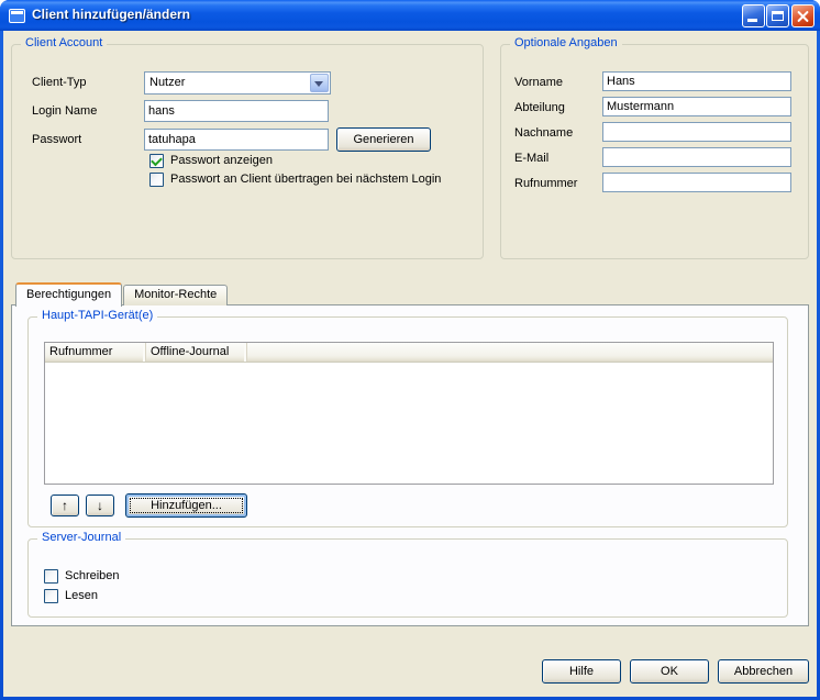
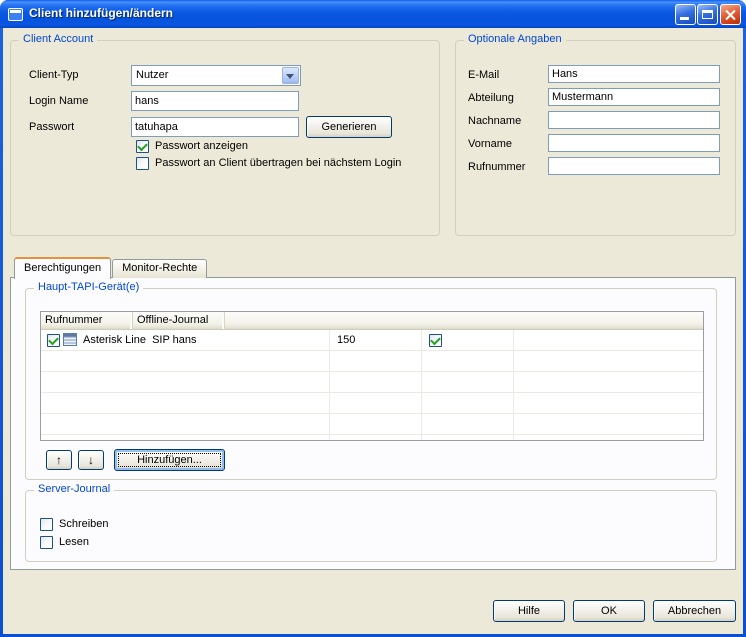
  Client hinzufügen/ändern
  Client Account
  Client-Typ
  Nutzer
  Login Name
  hans
  Passwort
  tatuhapa
  Generieren
  Passwort anzeigen
  Passwort an Client übertragen bei nächstem Login
  Optionale Angaben
- Vorname
+ E-Mail
  Hans
  Abteilung
  Mustermann
  Nachname
- E-Mail
+ Vorname
  Rufnummer
  Berechtigungen
  Monitor-Rechte
  Haupt-TAPI-Gerät(e)
  Rufnummer
  Offline-Journal
+ Asterisk Line SIP hans
+ 150
  ↑
  ↓
  Hinzufügen...
  Server-Journal
  Schreiben
  Lesen
  Hilfe
  OK
  Abbrechen
